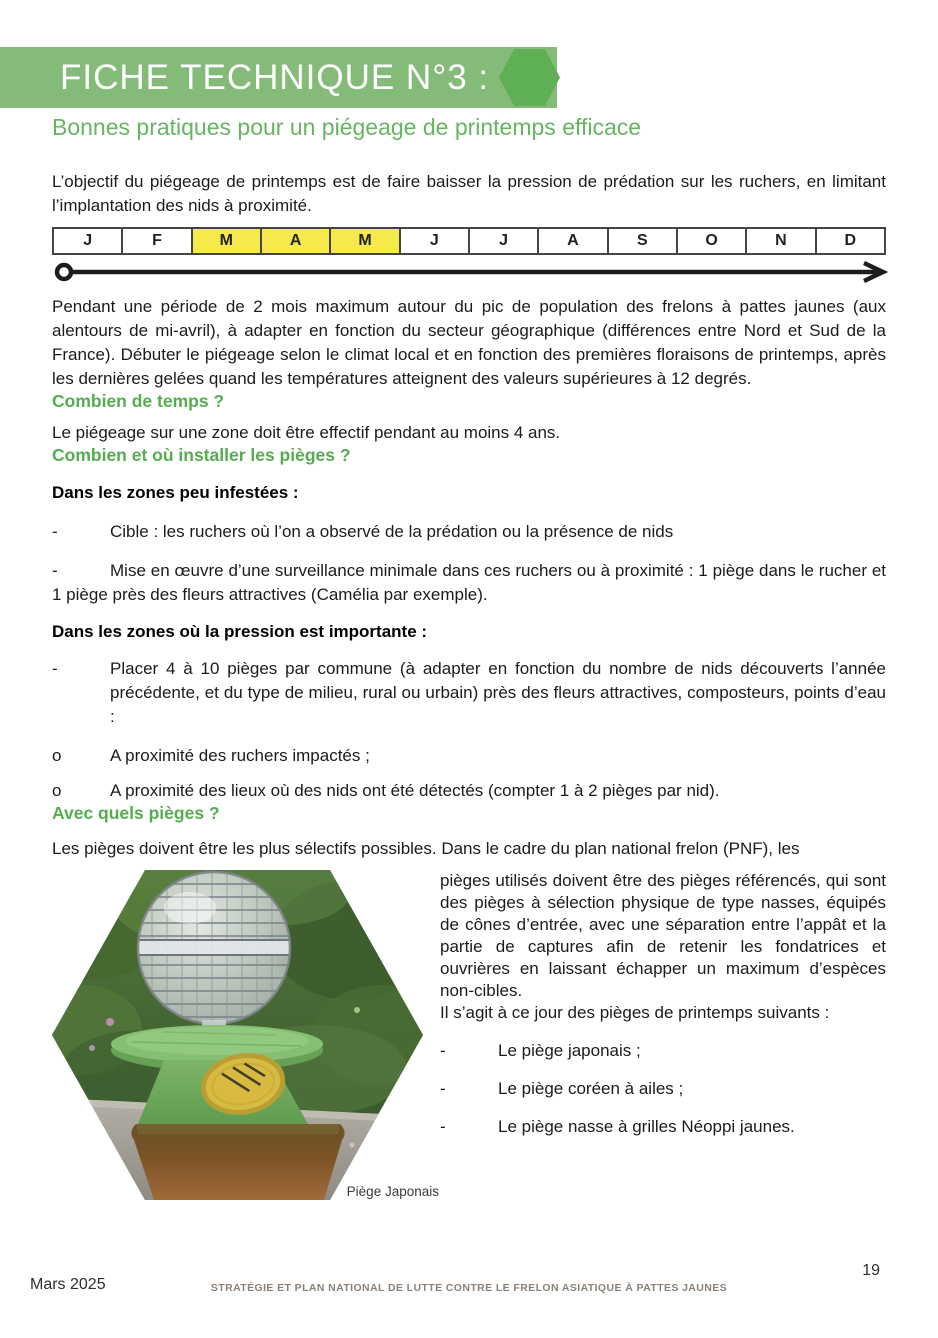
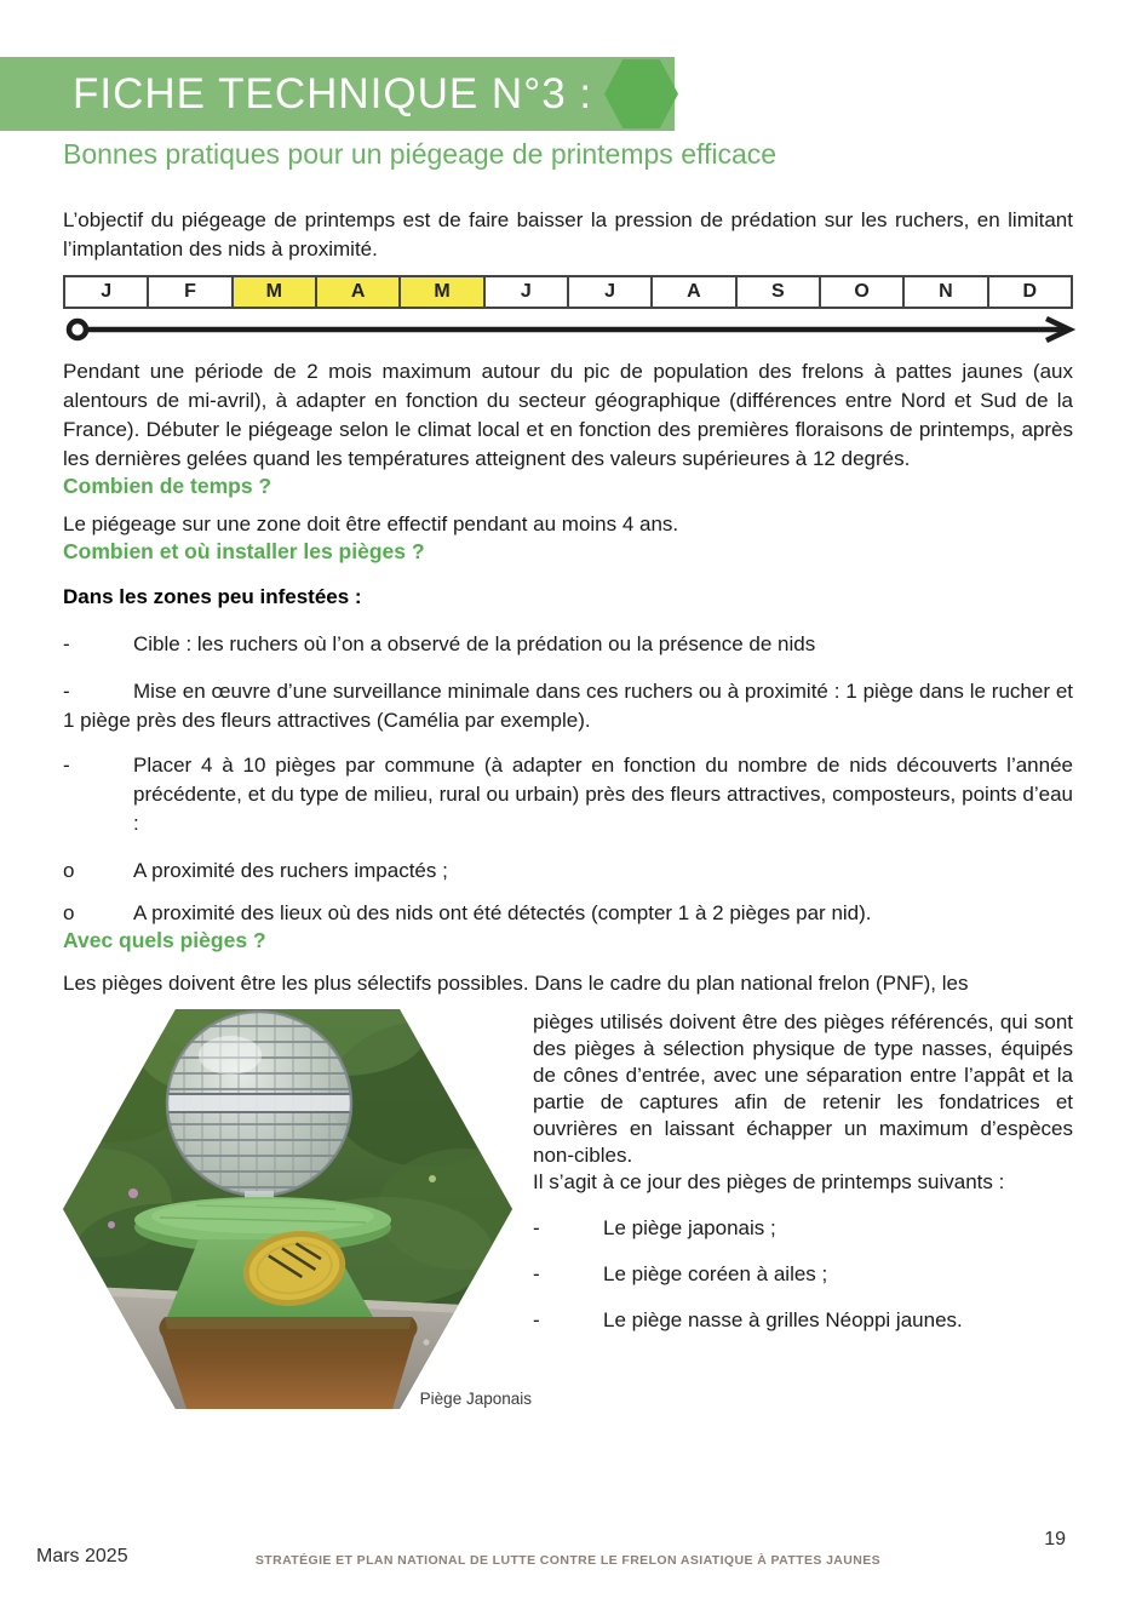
  FICHE TECHNIQUE N°3 :
  Bonnes pratiques pour un piégeage de printemps efficace
  L’objectif du piégeage de printemps est de faire baisser la pression de prédation sur les ruchers, en limitant l’implantation des nids à proximité.
  J
  F
  M
  A
  M
  J
  J
  A
  S
  O
  N
  D
  Pendant une période de 2 mois maximum autour du pic de population des frelons à pattes jaunes (aux alentours de mi-avril), à adapter en fonction du secteur géographique (différences entre Nord et Sud de la France). Débuter le piégeage selon le climat local et en fonction des premières floraisons de printemps, après les dernières gelées quand les températures atteignent des valeurs supérieures à 12 degrés.
  Combien de temps ?
  Le piégeage sur une zone doit être effectif pendant au moins 4 ans.
  Combien et où installer les pièges ?
  Dans les zones peu infestées :
  - Cible : les ruchers où l’on a observé de la prédation ou la présence de nids
  - Mise en œuvre d’une surveillance minimale dans ces ruchers ou à proximité : 1 piège dans le rucher et 1 piège près des fleurs attractives (Camélia par exemple).
- Dans les zones où la pression est importante :
  -
  Placer 4 à 10 pièges par commune (à adapter en fonction du nombre de nids découverts l’année précédente, et du type de milieu, rural ou urbain) près des fleurs attractives, composteurs, points d’eau :
  o
  A proximité des ruchers impactés ;
  o
  A proximité des lieux où des nids ont été détectés (compter 1 à 2 pièges par nid).
  Avec quels pièges ?
  Les pièges doivent être les plus sélectifs possibles. Dans le cadre du plan national frelon (PNF), les
  Piège Japonais
  pièges utilisés doivent être des pièges référencés, qui sont des pièges à sélection physique de type nasses, équipés de cônes d’entrée, avec une séparation entre l’appât et la partie de captures afin de retenir les fondatrices et ouvrières en laissant échapper un maximum d’espèces non-cibles.
  Il s’agit à ce jour des pièges de printemps suivants :
  -
  Le piège japonais ;
  -
  Le piège coréen à ailes ;
  -
  Le piège nasse à grilles Néoppi jaunes.
  Mars 2025
  STRATÉGIE ET PLAN NATIONAL DE LUTTE CONTRE LE FRELON ASIATIQUE À PATTES JAUNES
  19
